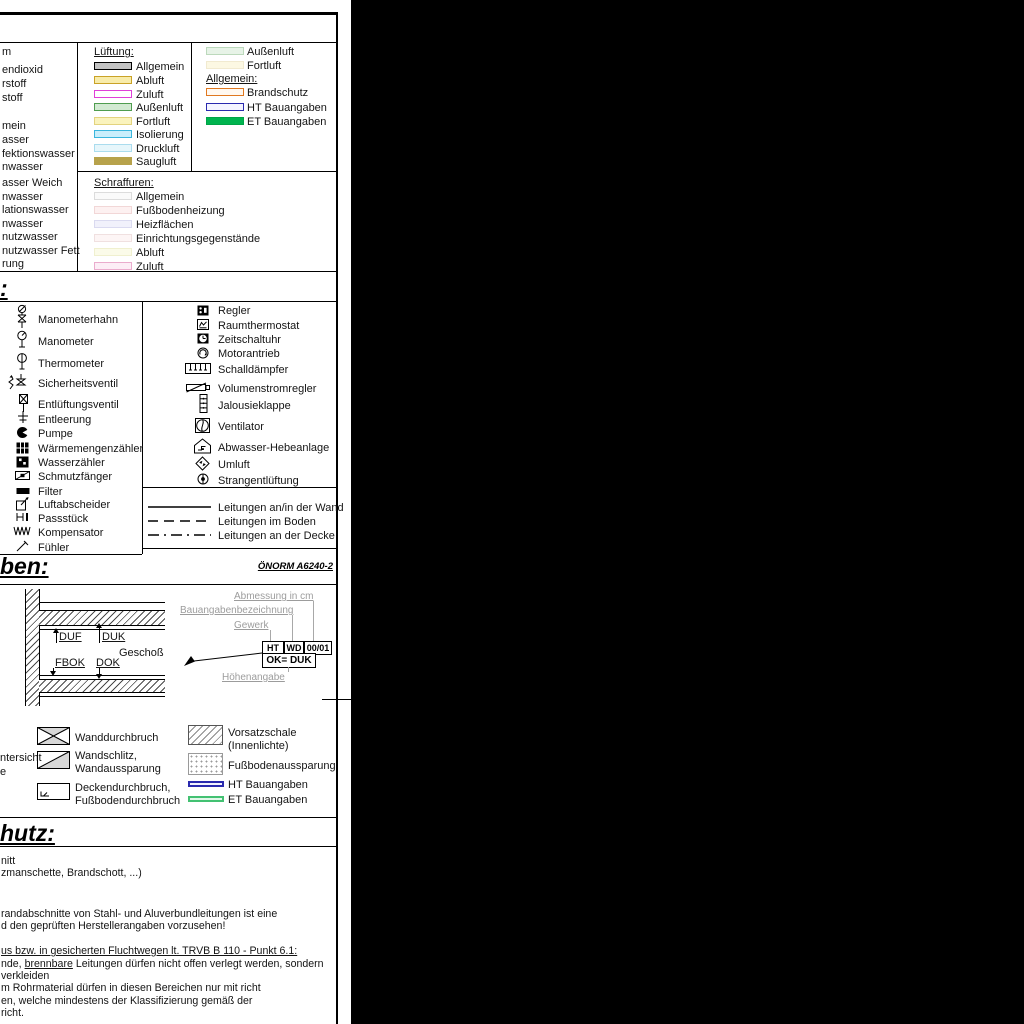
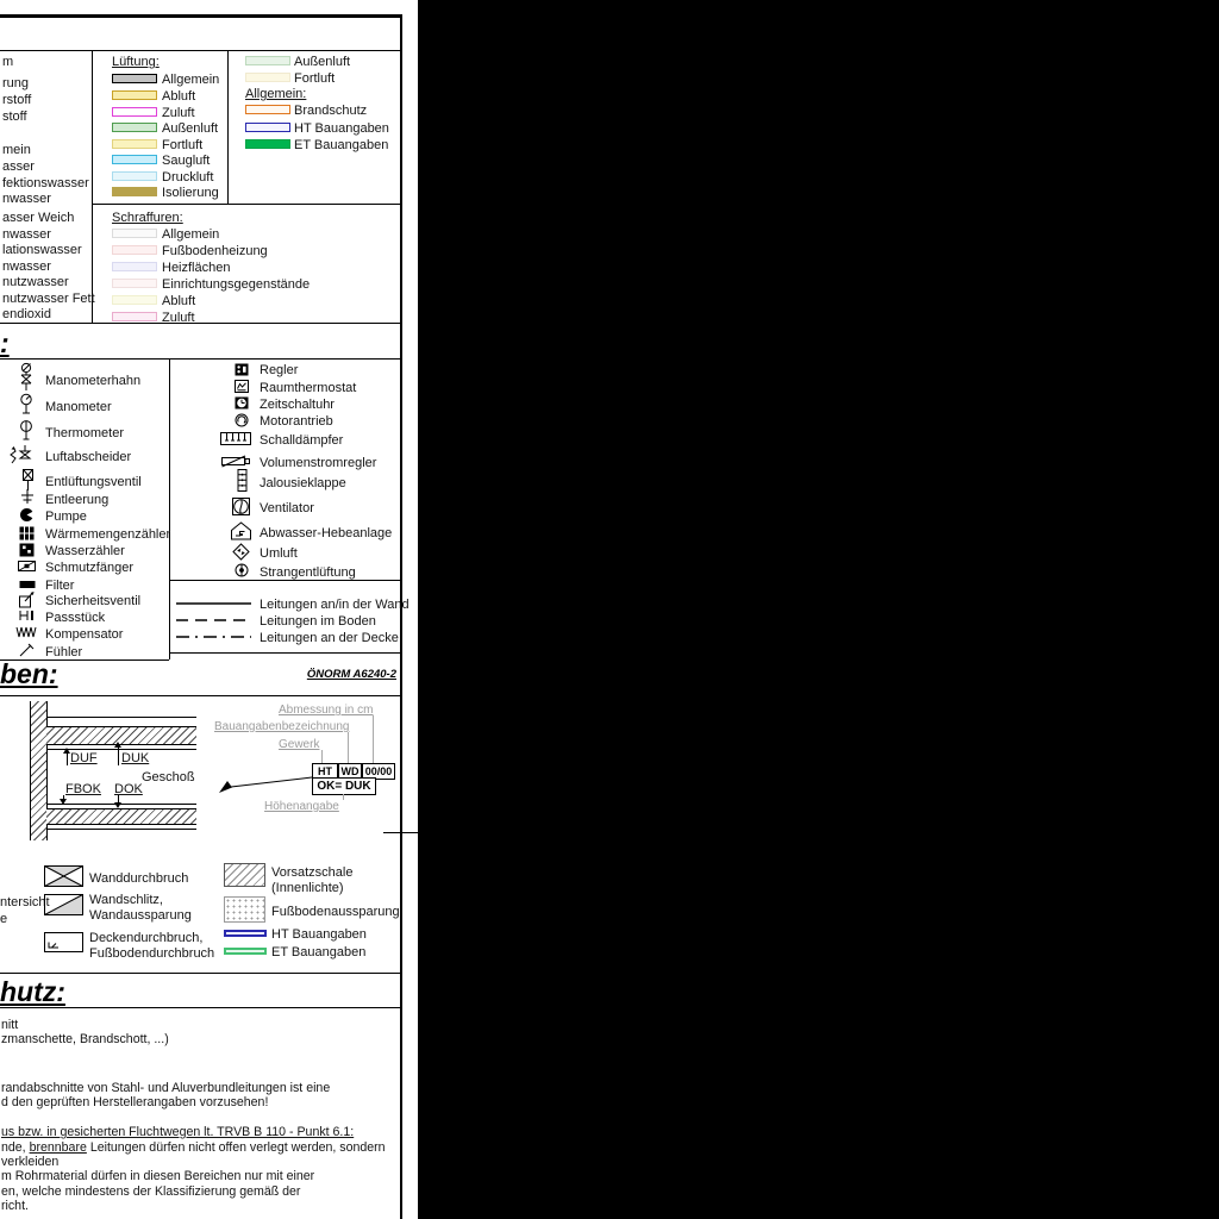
  m
- endioxid
+ rung
  rstoff
  stoff
  mein
  asser
  fektionswasser
  nwasser
  asser Weich
  nwasser
  lationswasser
  nwasser
  nutzwasser
  nutzwasser Fett
- rung
+ endioxid
  Lüftung:
  Allgemein
  Abluft
  Zuluft
  Außenluft
  Fortluft
- Isolierung
+ Saugluft
  Druckluft
- Saugluft
+ Isolierung
  Außenluft
  Fortluft
  Allgemein:
  Brandschutz
  HT Bauangaben
  ET Bauangaben
  Schraffuren:
  Allgemein
  Fußbodenheizung
  Heizflächen
  Einrichtungsgegenstände
  Abluft
  Zuluft
  :
  Manometerhahn
  Manometer
  Thermometer
- Sicherheitsventil
+ Luftabscheider
  Entlüftungsventil
  Entleerung
  Pumpe
  Wärmemengenzähler
  Wasserzähler
  Schmutzfänger
  Filter
- Luftabscheider
+ Sicherheitsventil
  Passstück
  Kompensator
  Fühler
  Regler
  Raumthermostat
  Zeitschaltuhr
  Motorantrieb
  Schalldämpfer
  Volumenstromregler
  Jalousieklappe
  Ventilator
  Abwasser-Hebeanlage
  Umluft
  Strangentlüftung
  Leitungen an/in der Wand
  Leitungen im Boden
  Leitungen an der Decke
  ben:
  ÖNORM A6240-2
  DUF
  DUK
  Geschoß
  FBOK
  DOK
  Abmessung in cm
  Bauangabenbezeichnung
  Gewerk
  HT
  WD
- 00/01
+ 00/00
  OK= DUK
  Höhenangabe
  ntersicht
  e
  Wanddurchbruch
  Wandschlitz,
  Wandaussparung
  Deckendurchbruch,
  Fußbodendurchbruch
  Vorsatzschale
  (Innenlichte)
  Fußbodenaussparung
  HT Bauangaben
  ET Bauangaben
  hutz:
  nitt
  zmanschette, Brandschott, ...)
  randabschnitte von Stahl- und Aluverbundleitungen ist eine
  d den geprüften Herstellerangaben vorzusehen!
  us bzw. in gesicherten Fluchtwegen lt. TRVB B 110 - Punkt 6.1:
  nde, brennbare Leitungen dürfen nicht offen verlegt werden, sondern
  verkleiden
- m Rohrmaterial dürfen in diesen Bereichen nur mit richt
+ m Rohrmaterial dürfen in diesen Bereichen nur mit einer
  en, welche mindestens der Klassifizierung gemäß der
  richt.
